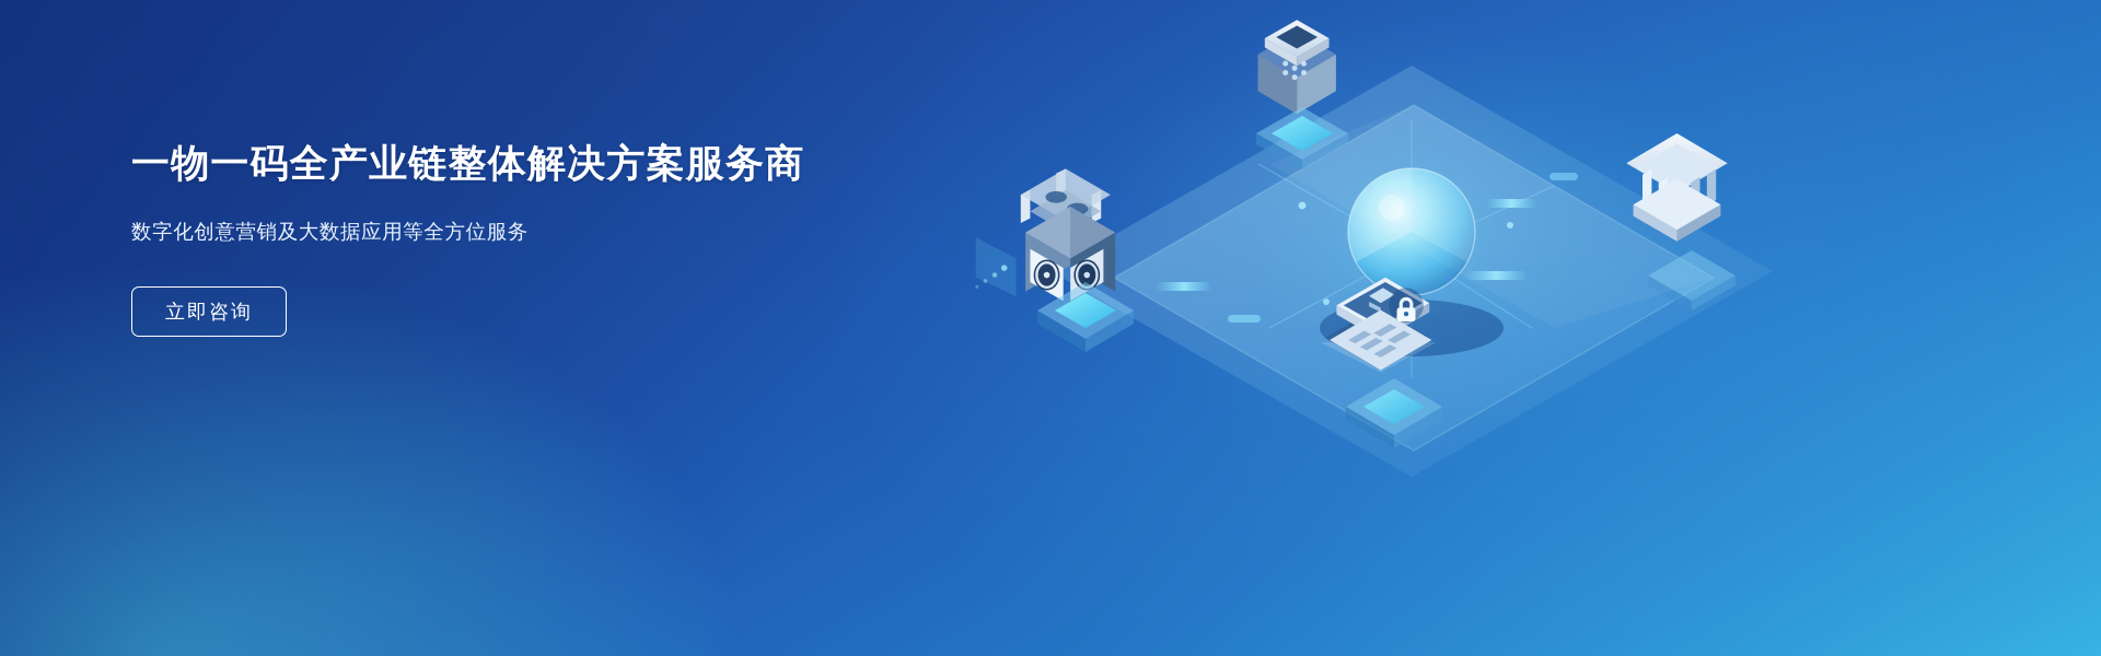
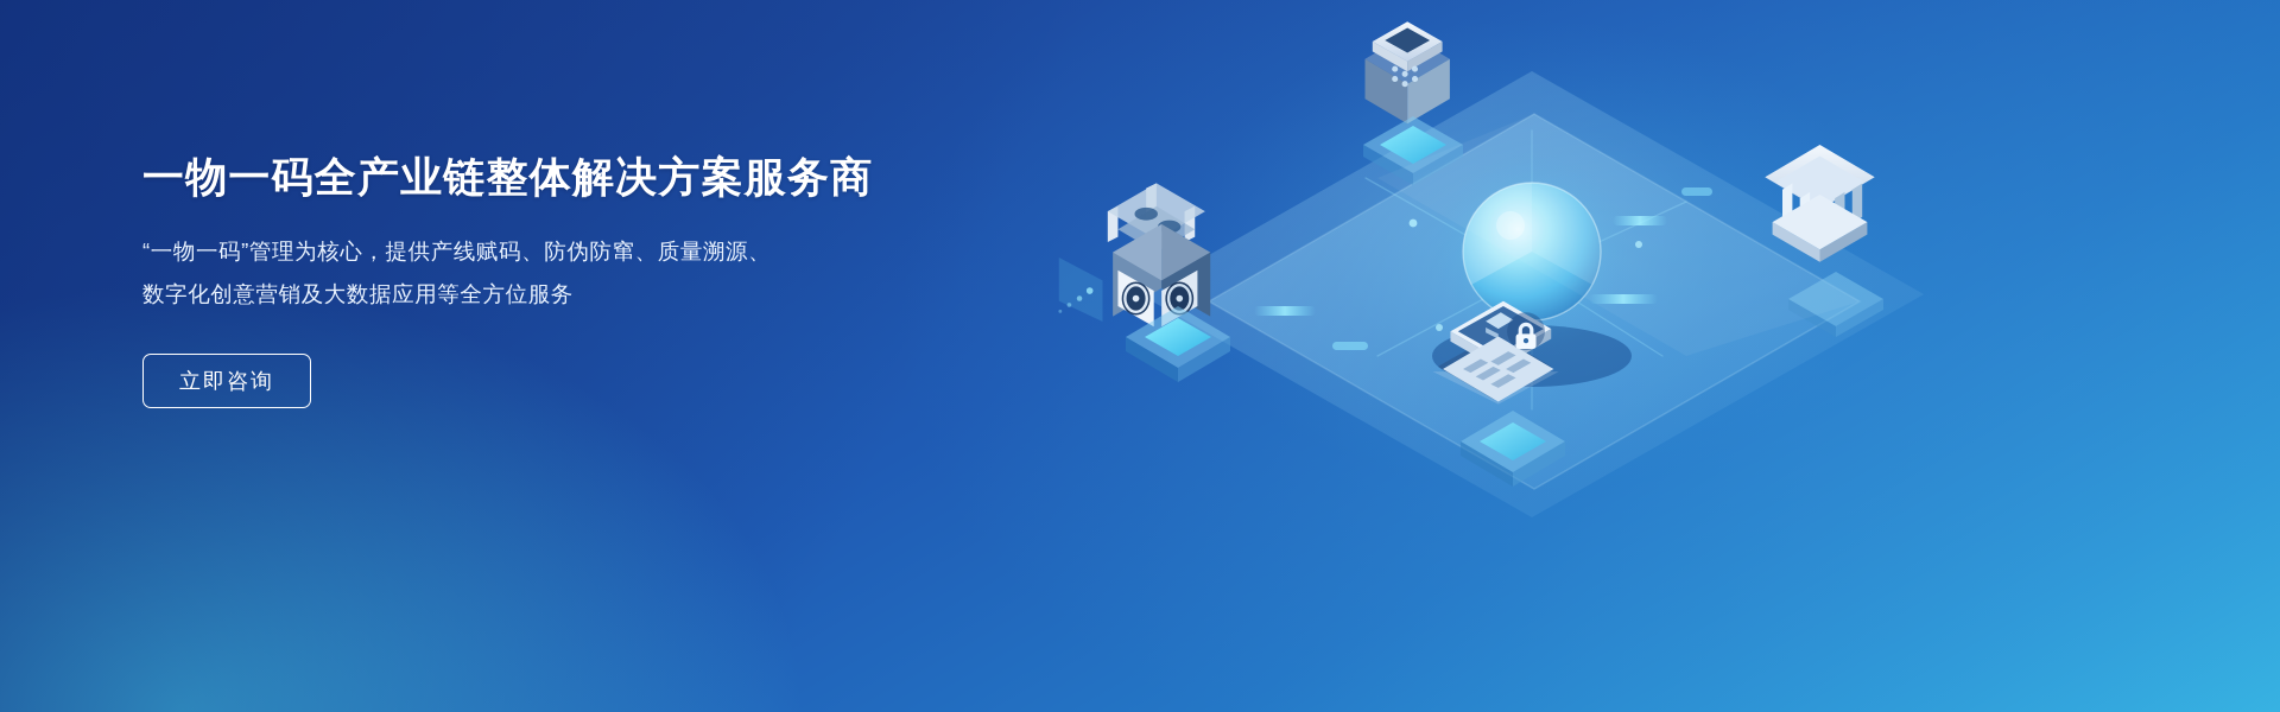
  一物一码全产业链整体解决方案服务商
+ “一物一码”管理为核心，提供产线赋码、防伪防窜、质量溯源、
  数字化创意营销及大数据应用等全方位服务
  立即咨询
